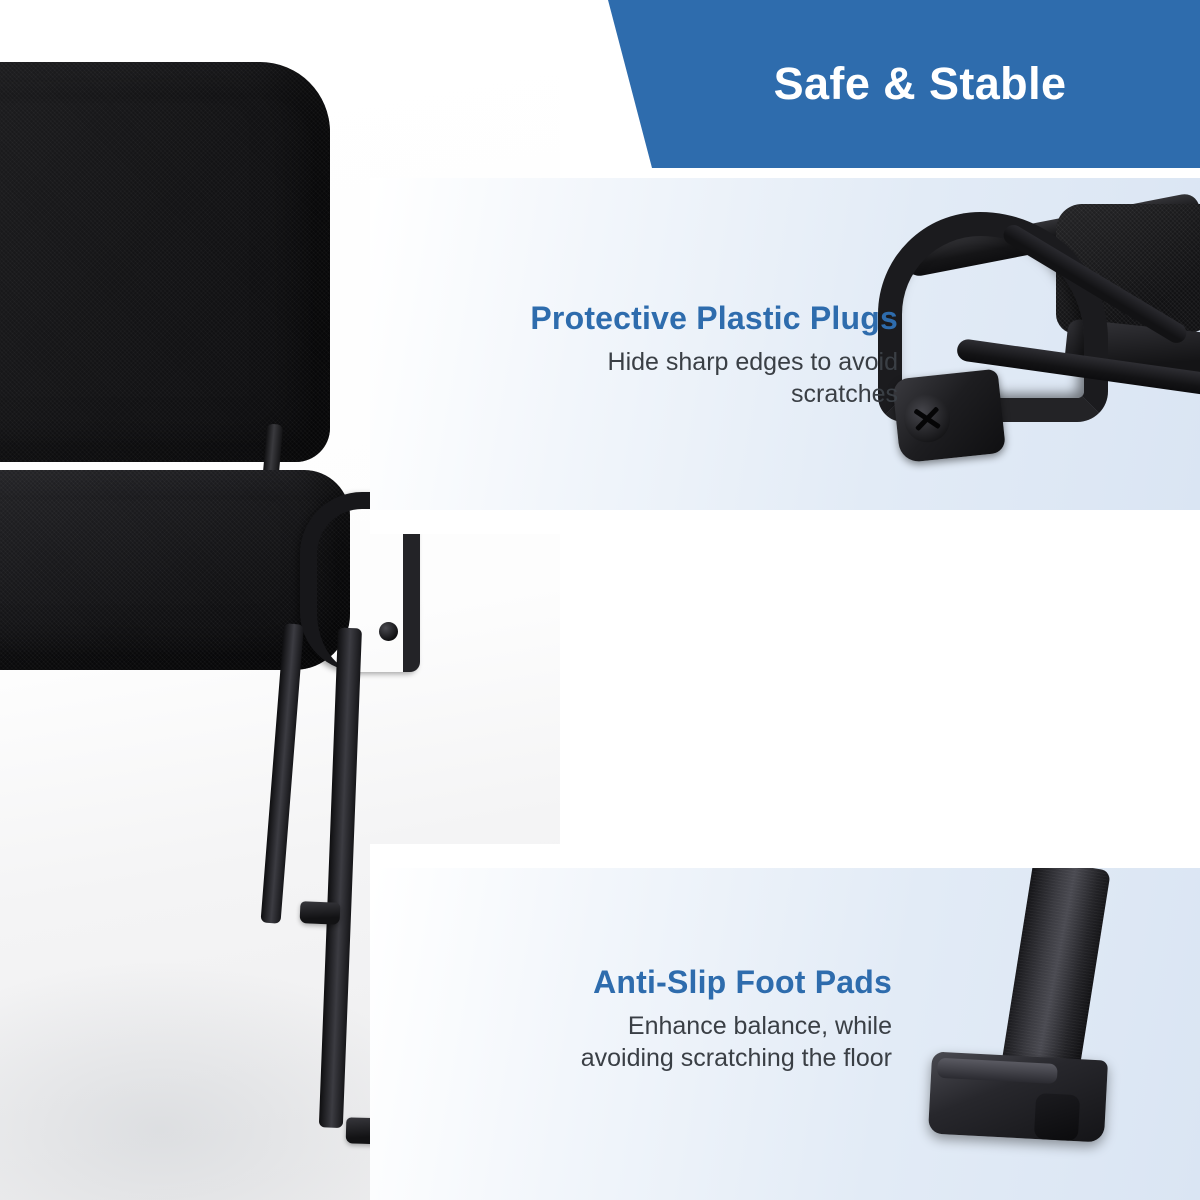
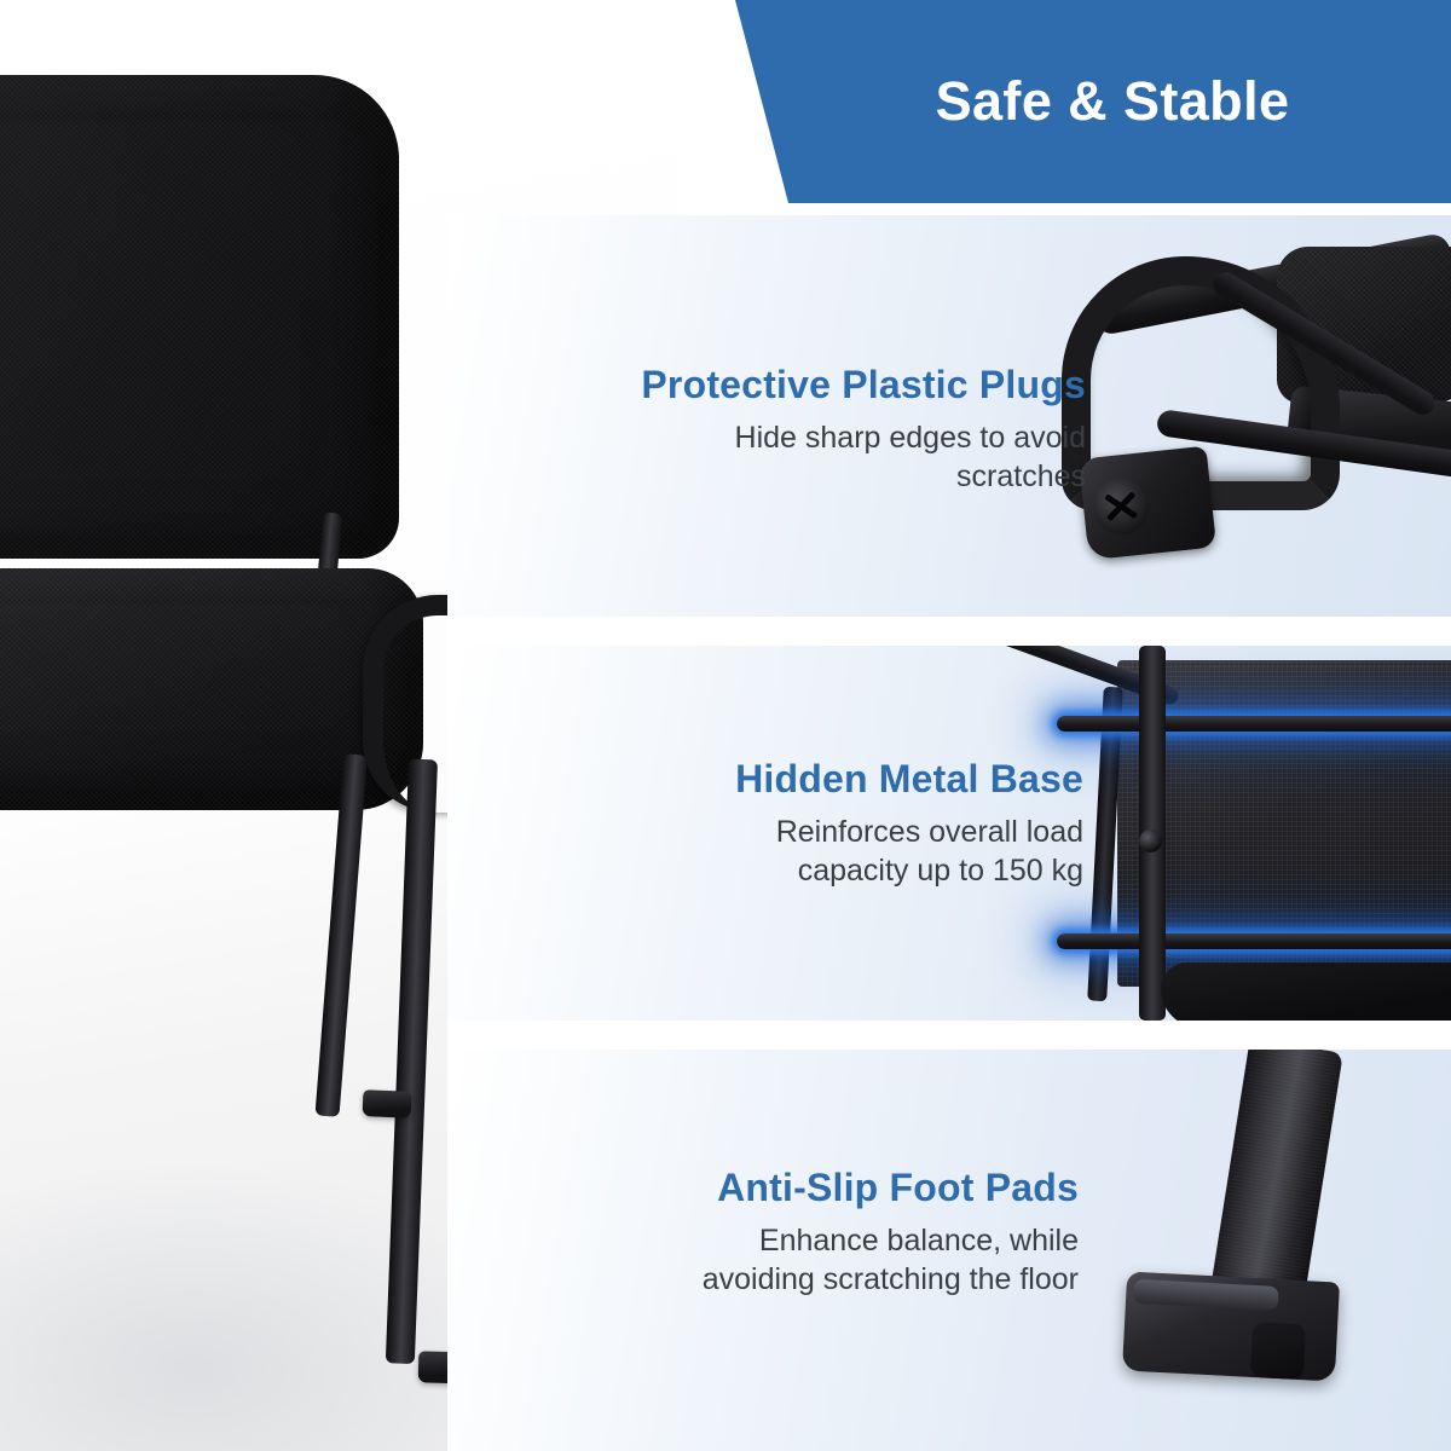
  Safe & Stable
  Protective Plastic Plugs
  Hide sharp edges to avoid
  scratches
+ Hidden Metal Base
+ Reinforces overall load
+ capacity up to 150 kg
  Anti-Slip Foot Pads
  Enhance balance, while
  avoiding scratching the floor
